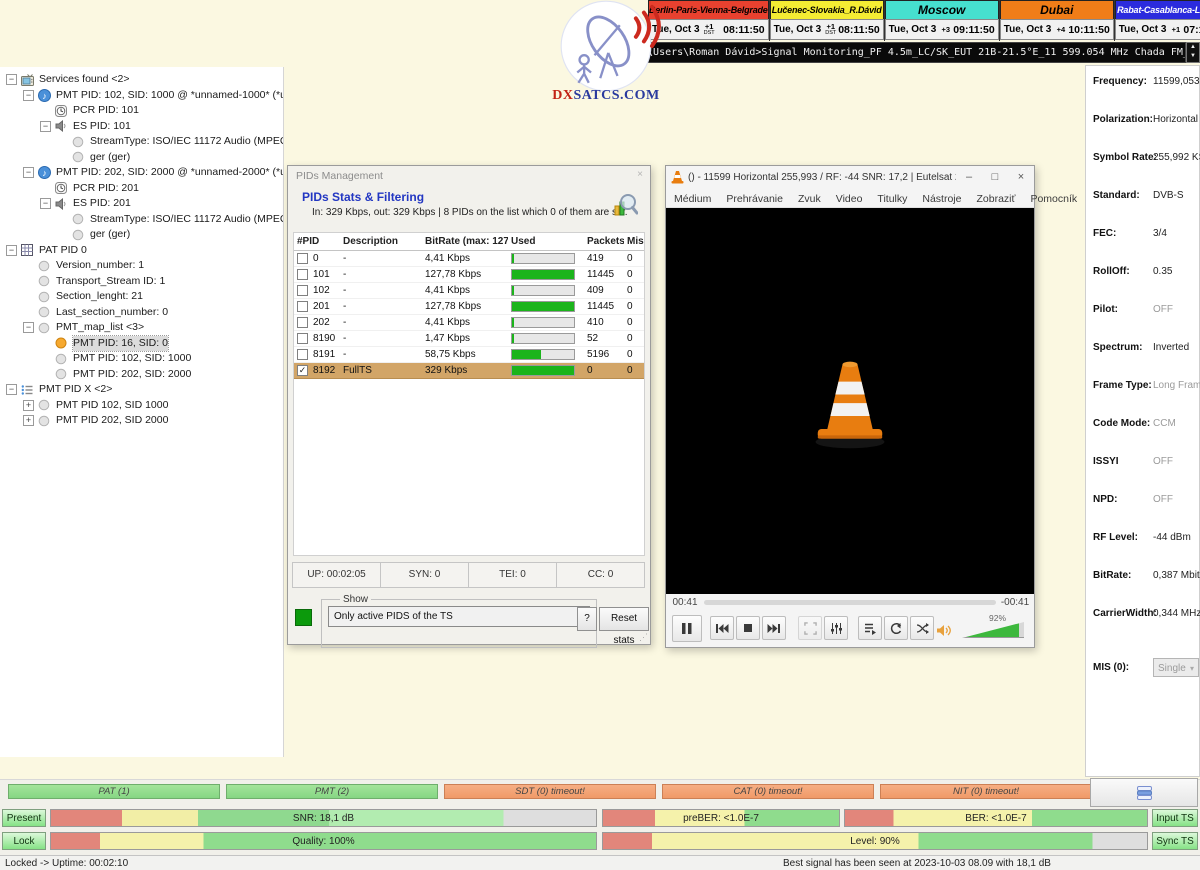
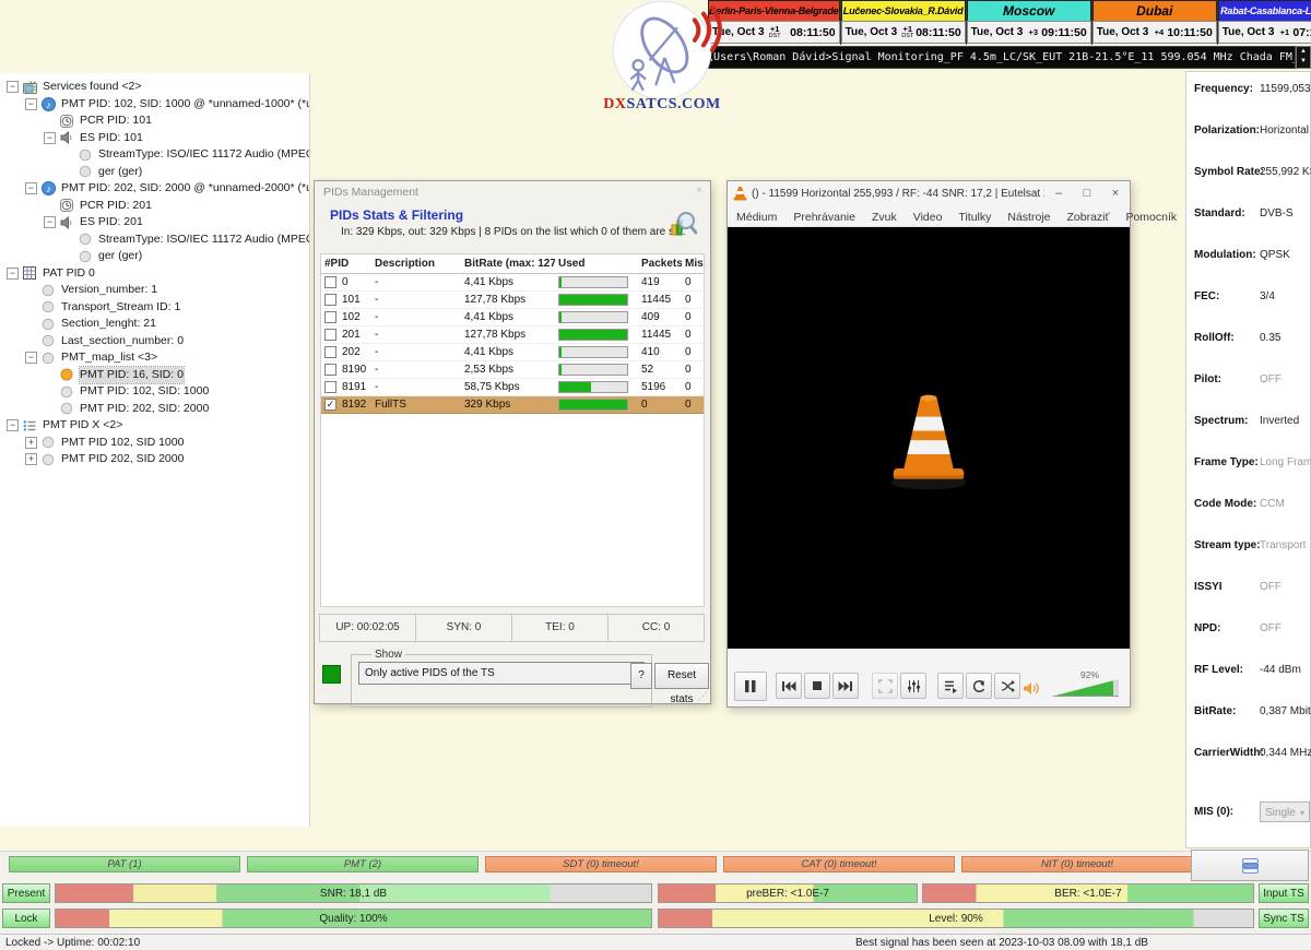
  erlin-Paris-Vienna-Belgrade
  Te, Oct 3
  +1
  08:11:50
  Lučenec-Slovakia_R.Dávid
  Tue, Oct 3
  +1
  08:11:50
  Moscow
  Tue, Oct 3
  +3
  09:11:50
  Dubai
  Tue, Oct 3
  +4
  10:11:50
  Rabat-Casablanca-L
  Tue, Oct 3
  +1
  Users\Roman Dávid>Signal Monitoring_PF 4.5m_LC/SK_EUT 21B-21.5°E_11 599.054 MHz Chada FM
  DXSATCS.COM
  −
  Services found <2>
  −
  ♪
  PMT PID: 102, SID: 1000 @ *unnamed-1000* (*
  PCR PID: 101
  −
  ES PID: 101
  StreamType: ISO/IEC 11172 Audio (MPE
  ger (ger)
  −
  ♪
  PMT PID: 202, SID: 2000 @ *unnamed-2000* (*
  PCR PID: 201
  −
  ES PID: 201
  StreamType: ISO/IEC 11172 Audio (MPE
  ger (ger)
  −
  PAT PID 0
  Version_number: 1
  Transport_Stream ID: 1
  Section_lenght: 21
  Last_section_number: 0
  −
  PMT_map_list <3>
  PMT PID: 16, SID: 0
  PMT PID: 102, SID: 1000
  PMT PID: 202, SID: 2000
  −
  PMT PID X <2>
  +
  PMT PID 102, SID 1000
  +
  PMT PID 202, SID 2000
  PIDs Management
  ×
  PIDs Stats & Filtering
  In: 329 Kbps, out: 329 Kbps | 8 PIDs on the list which 0 of them are s.
  #PID
  Description
  Used
  Packets
  0
  -
  4,41 Kbps
  419
  0
  101
  -
  127,78 Kbps
  11445
  0
  102
  -
  4,41 Kbps
  409
  0
  201
  -
  127,78 Kbps
  11445
  0
  202
  -
  4,41 Kbps
  410
  0
  8190
  -
- 1,47 Kbps
+ 2,53 Kbps
  52
  0
  8191
  -
  58,75 Kbps
  5196
  0
  ✓
  8192
  FullTS
  329 Kbps
  0
  0
  UP: 00:02:05
  SYN: 0
  TEI: 0
  CC: 0
  Show
  Only active PIDS of the TS
  ?
  Reset stats
  ⋰
  () - 11599 Horizontal 255,993 / RF: -44 SNR: 17,2 | Eutelsat
  –
  □
  ×
  Médium Prehrávanie Zvuk Video Titulky Nástroje Zobraziť Pomocník
- 00:41
- -00:41
  92%
  Frequency:
  11599,053
  Polarization:
  Horizontal
  Symbol Rate
  255,992 K
  Standard:
  DVB-S
+ Modulation:
+ QPSK
  FEC:
  3/4
  RollOff:
  0.35
  Pilot:
  OFF
  Spectrum:
  Inverted
  Frame Type:
  Long Fram
  Code Mode:
  CCM
+ Stream type:
+ Transport
  ISSYI
  OFF
  NPD:
  OFF
  RF Level:
  -44 dBm
  BitRate:
  0,387 Mbit
  CarrierWidth
  0,344 MHz
  MIS (0):
  Single
  ▾
  PAT (1)
  PMT (2)
  SDT (0) timeout!
  CAT (0) timeout!
  NIT (0) timeout!
  Present
  SNR: 18,1 dB
  preBER: <1.0E-7
  BER: <1.0E-7
  Input TS
  Lock
  Quality: 100%
  Level: 90%
  Sync TS
  Locked -> Uptime: 00:02:10
  Best signal has been seen at 2023-10-03 08.09 with 18,1 dB
